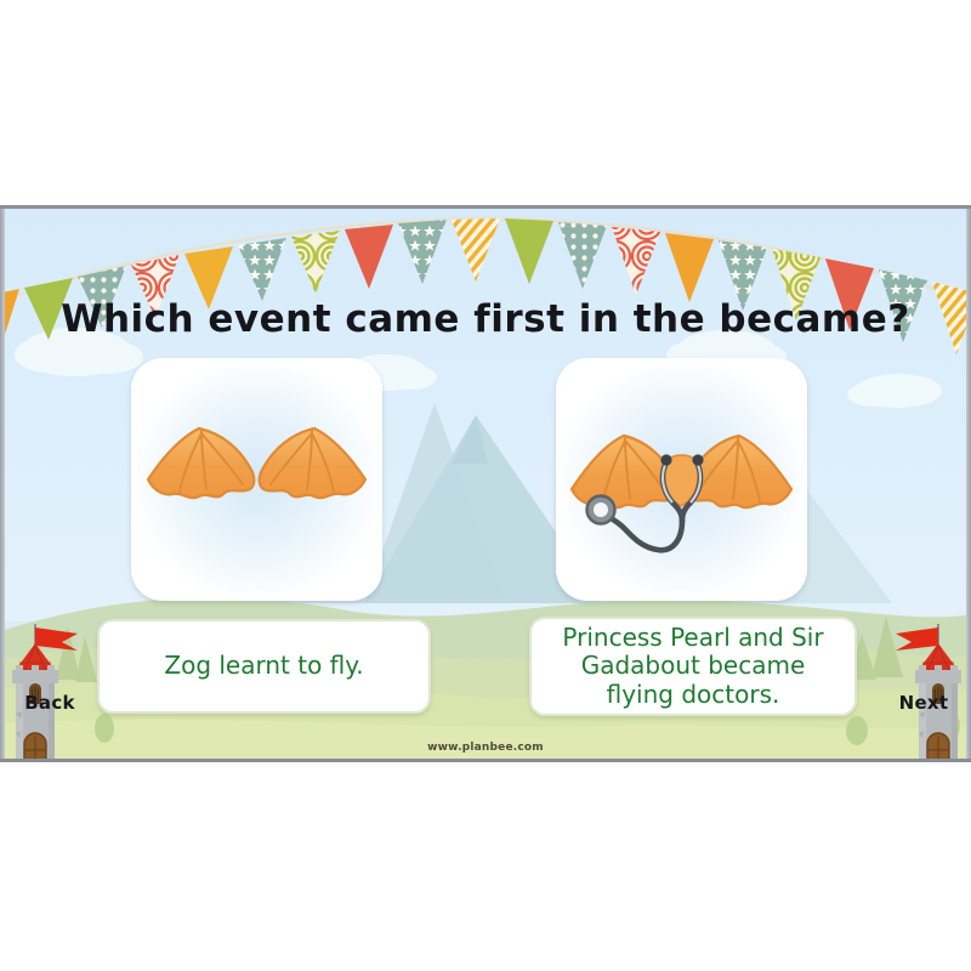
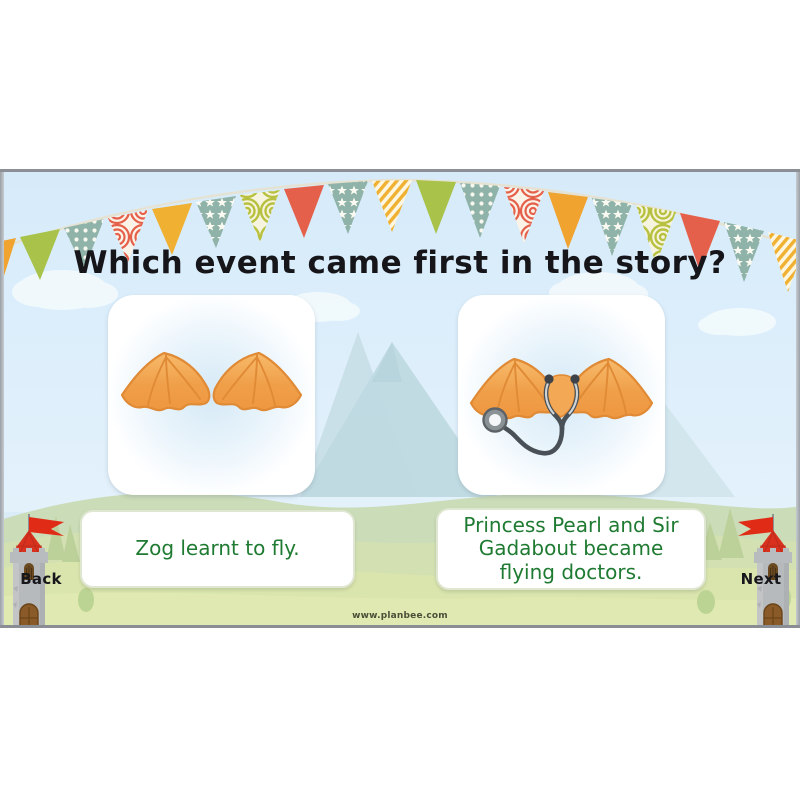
- Which event came first in the became?
+ Which event came first in the story?
  Zog learnt to fly.
  Princess Pearl and Sir Gadabout became flying doctors.
  Back
  Next
  www.planbee.com
